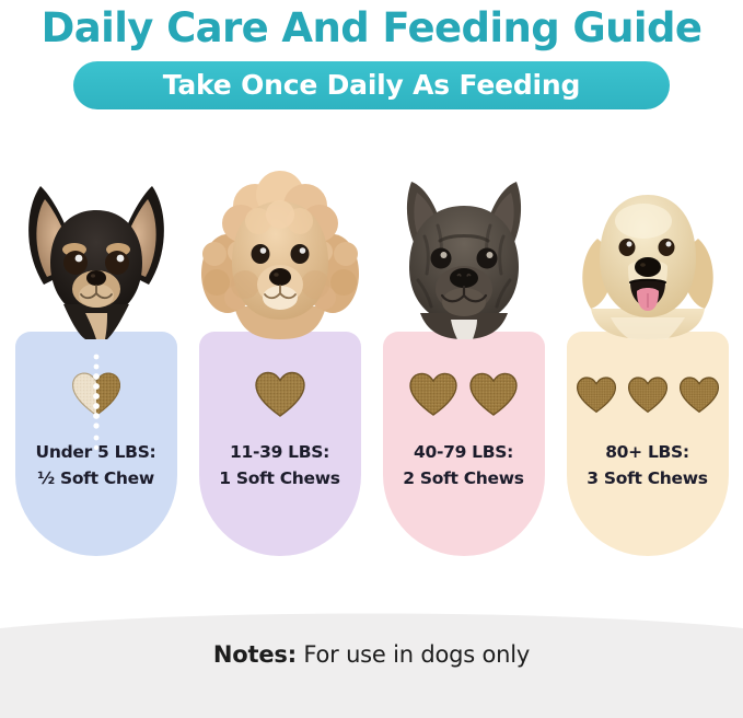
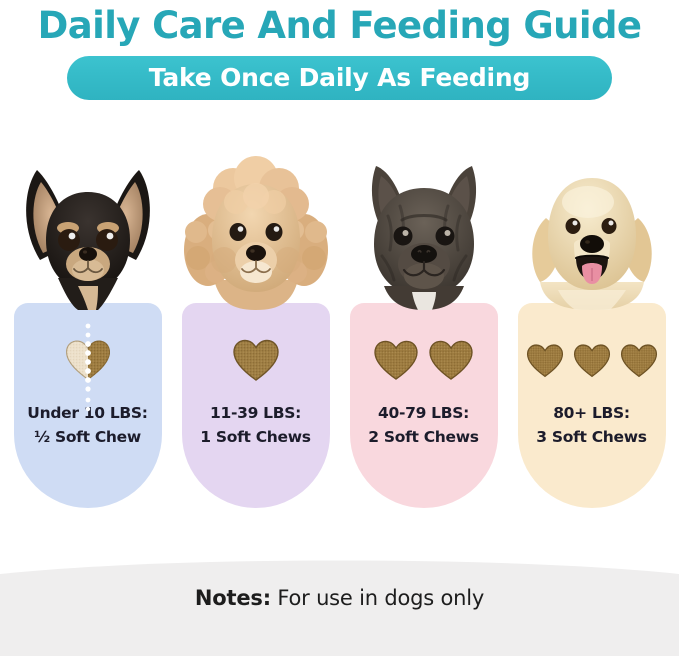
  Daily Care And Feeding Guide
  Take Once Daily As Feeding
- Under 5 LBS:
+ Under 10 LBS:
  ½ Soft Chew
  11-39 LBS:
  1 Soft Chews
  40-79 LBS:
  2 Soft Chews
  80+ LBS:
  3 Soft Chews
  Notes: For use in dogs only
